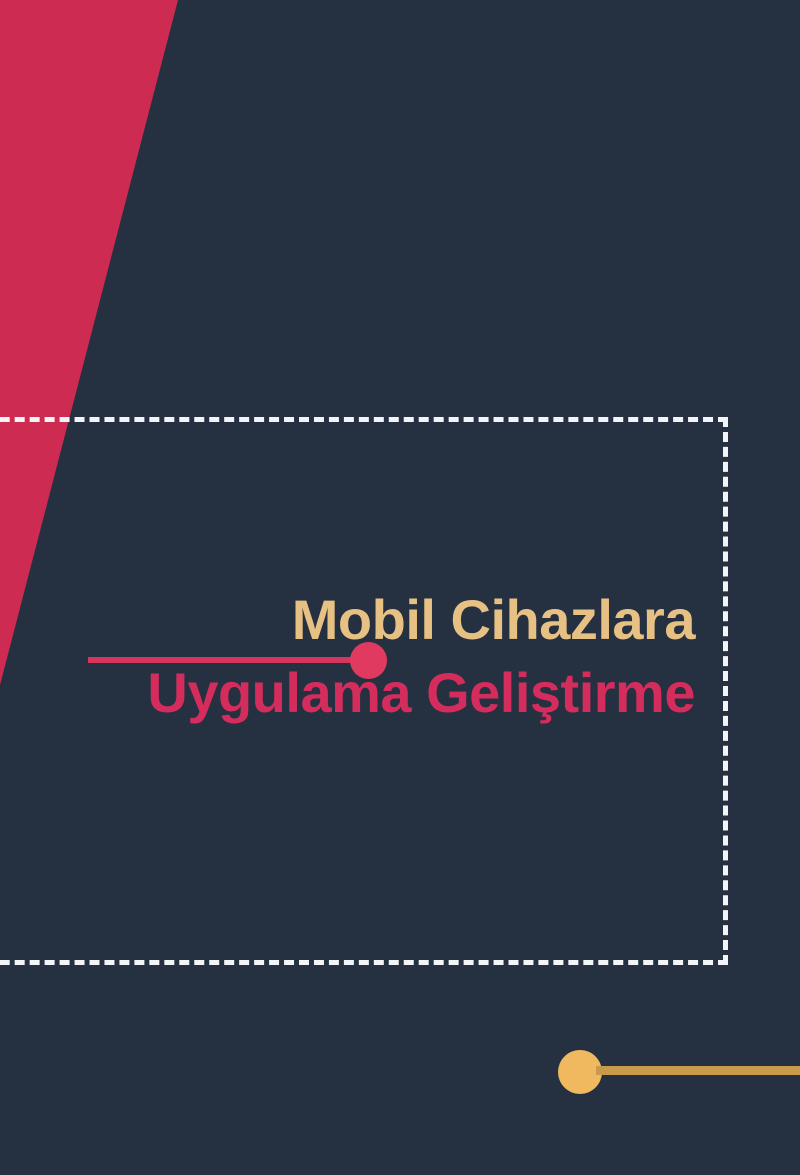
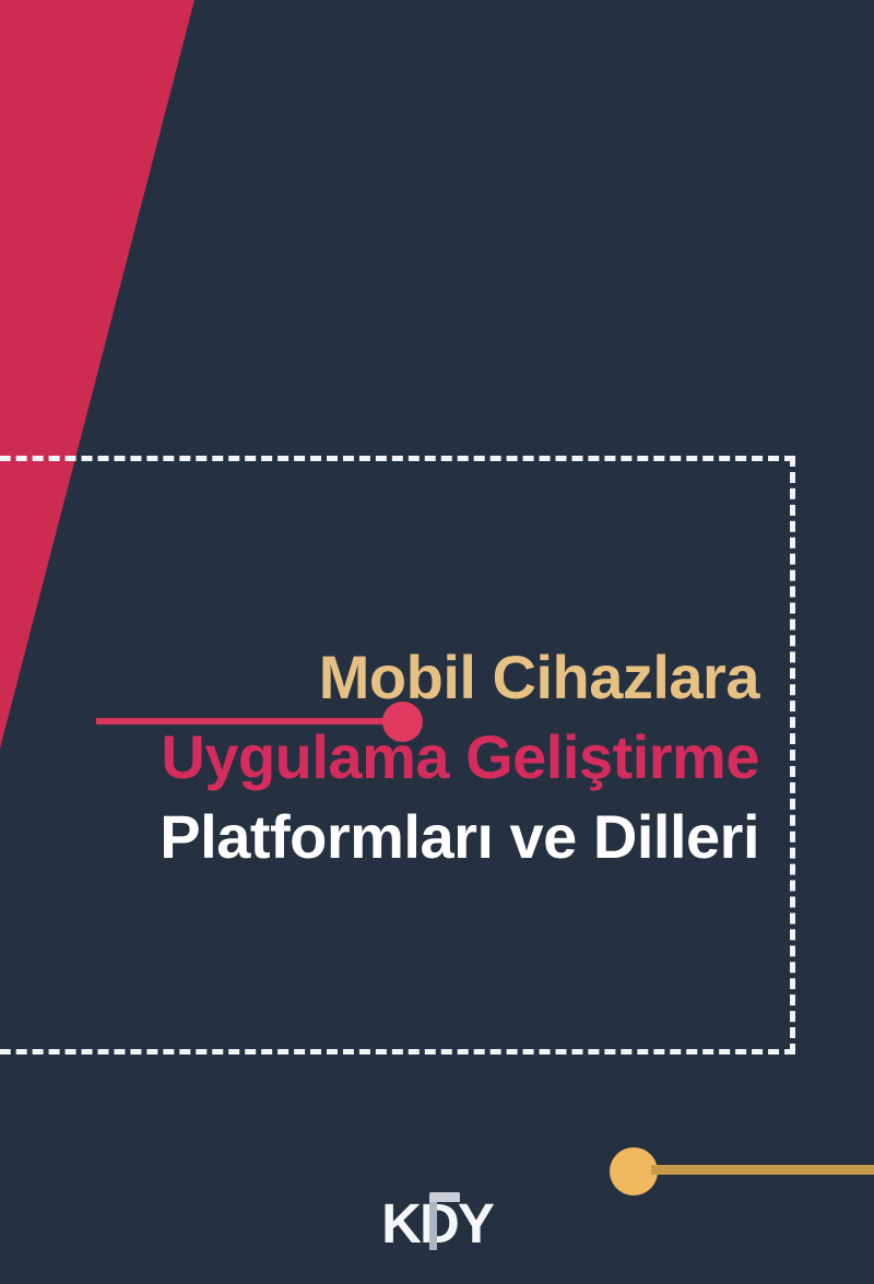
  Mobil Cihazlara
  Uygulama Geliştirme
+ Platformları ve Dilleri
+ KDY
